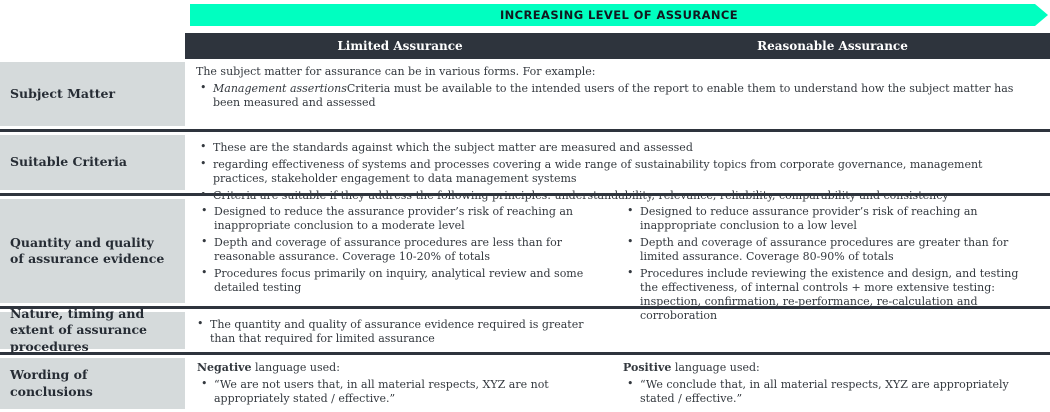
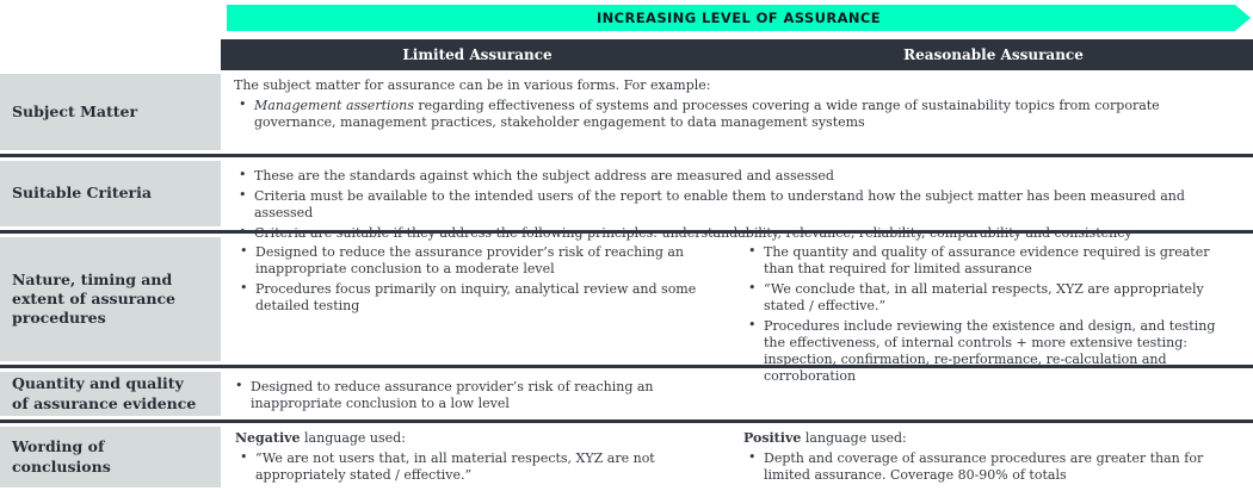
  INCREASING LEVEL OF ASSURANCE
  Limited Assurance
  Reasonable Assurance
  Subject Matter
  The subject matter for assurance can be in various forms. For example:
- Management assertionsCriteria must be available to the intended users of the report to enable them to understand how the subject matter has been measured and assessed
+ Management assertions regarding effectiveness of systems and processes covering a wide range of sustainability topics from corporate governance, management practices, stakeholder engagement to data management systems
  Suitable Criteria
- These are the standards against which the subject matter are measured and assessed
+ These are the standards against which the subject address are measured and assessed
- regarding effectiveness of systems and processes covering a wide range of sustainability topics from corporate governance, management practices, stakeholder engagement to data management systems
+ Criteria must be available to the intended users of the report to enable them to understand how the subject matter has been measured and assessed
  Criteria are suitable if they address the following principles: understandability, relevance, reliability, comparability and consistency
- Quantity and quality of assurance evidence
+ Nature, timing and extent of assurance procedures
  Designed to reduce the assurance provider’s risk of reaching an inappropriate conclusion to a moderate level
- Depth and coverage of assurance procedures are less than for reasonable assurance. Coverage 10-20% of totals
  Procedures focus primarily on inquiry, analytical review and some detailed testing
- Designed to reduce assurance provider’s risk of reaching an inappropriate conclusion to a low level
+ The quantity and quality of assurance evidence required is greater than that required for limited assurance
- Depth and coverage of assurance procedures are greater than for limited assurance. Coverage 80-90% of totals
+ “We conclude that, in all material respects, XYZ are appropriately stated / effective.”
  Procedures include reviewing the existence and design, and testing the effectiveness, of internal controls + more extensive testing: inspection, confirmation, re-performance, re-calculation and corroboration
- Nature, timing and extent of assurance procedures
+ Quantity and quality of assurance evidence
- The quantity and quality of assurance evidence required is greater than that required for limited assurance
+ Designed to reduce assurance provider’s risk of reaching an inappropriate conclusion to a low level
  Wording of conclusions
  Negative language used:
  “We are not users that, in all material respects, XYZ are not appropriately stated / effective.”
  Positive language used:
- “We conclude that, in all material respects, XYZ are appropriately stated / effective.”
+ Depth and coverage of assurance procedures are greater than for limited assurance. Coverage 80-90% of totals
